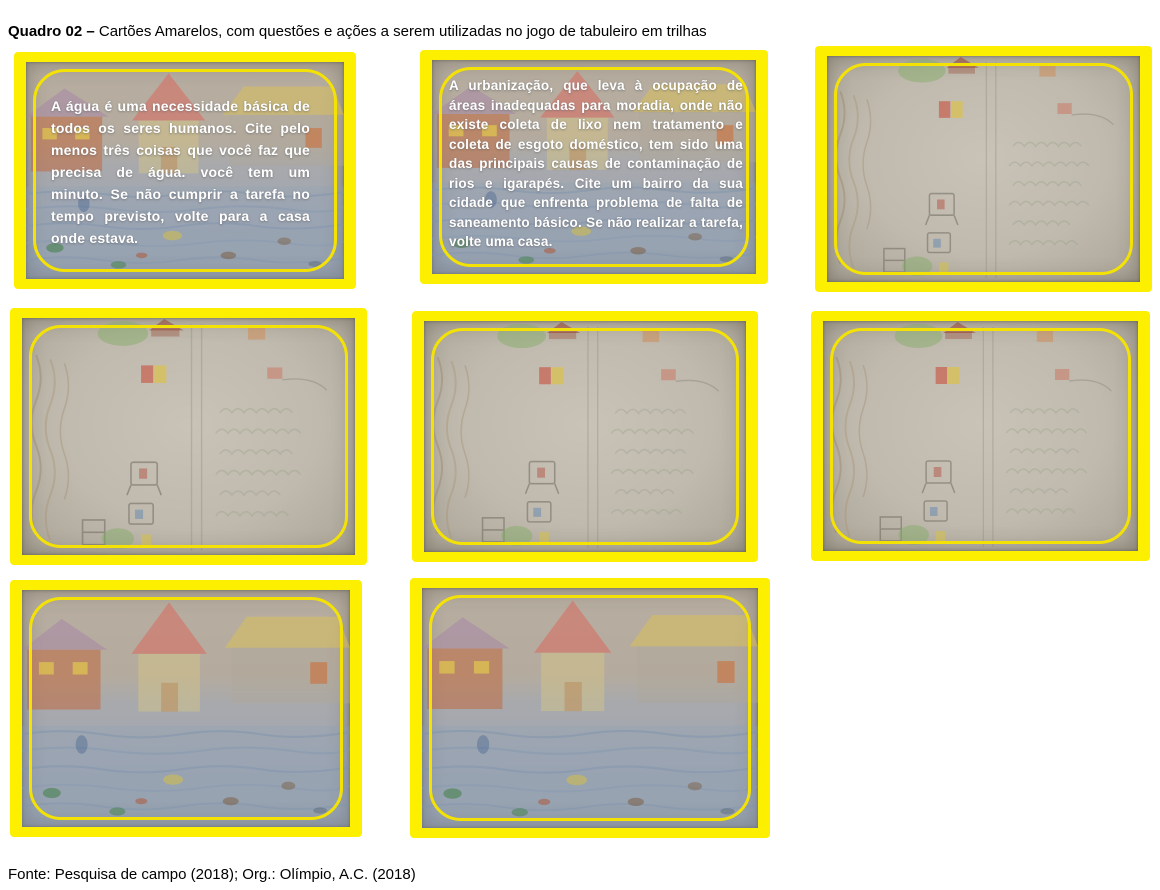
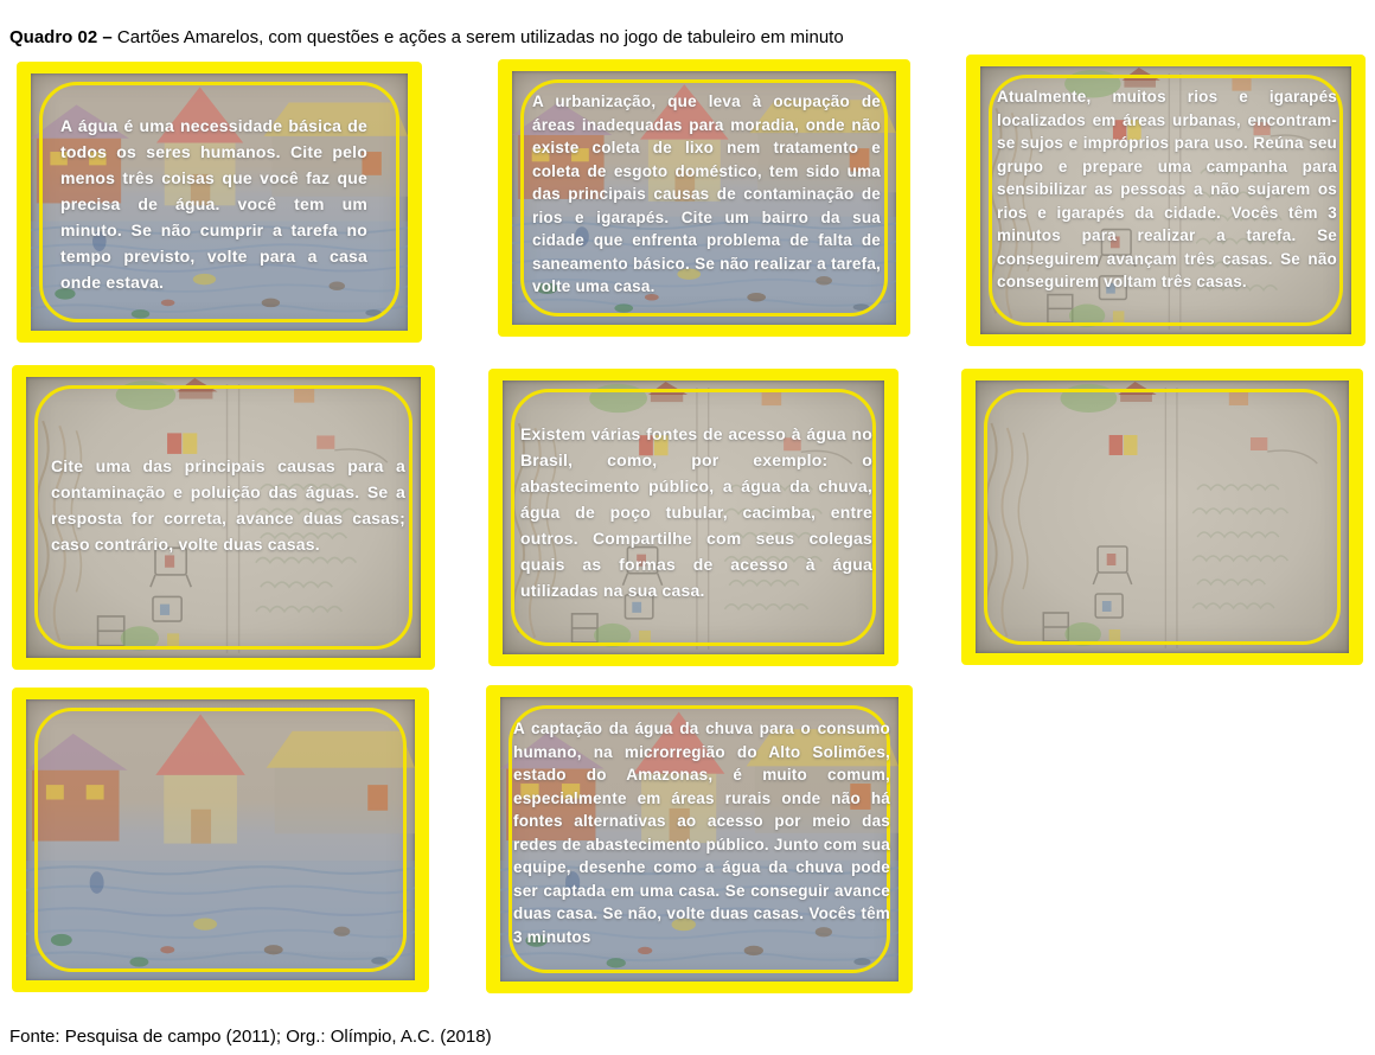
- Quadro 02 – Cartões Amarelos, com questões e ações a serem utilizadas no jogo de tabuleiro em trilhas
+ Quadro 02 – Cartões Amarelos, com questões e ações a serem utilizadas no jogo de tabuleiro em minuto
  A água é uma necessidade básica de todos os seres humanos. Cite pelo menos três coisas que você faz que precisa de água. você tem um minuto. Se não cumprir a tarefa no tempo previsto, volte para a casa onde estava.
  A urbanização, que leva à ocupação de áreas inadequadas para moradia, onde não existe coleta de lixo nem tratamento e coleta de esgoto doméstico, tem sido uma das principais causas de contaminação de rios e igarapés. Cite um bairro da sua cidade que enfrenta problema de falta de saneamento básico. Se não realizar a tarefa, volte uma casa.
+ Atualmente, muitos rios e igarapés localizados em áreas urbanas, encontram-se sujos e impróprios para uso. Reúna seu grupo e prepare uma campanha para sensibilizar as pessoas a não sujarem os rios e igarapés da cidade. Vocês têm 3 minutos para realizar a tarefa. Se conseguirem avançam três casas. Se não conseguirem voltam três casas.
+ Cite uma das principais causas para a contaminação e poluição das águas. Se a resposta for correta, avance duas casas; caso contrário, volte duas casas.
+ Existem várias fontes de acesso à água no Brasil, como, por exemplo: o abastecimento público, a água da chuva, água de poço tubular, cacimba, entre outros. Compartilhe com seus colegas quais as formas de acesso à água utilizadas na sua casa.
+ A captação da água da chuva para o consumo humano, na microrregião do Alto Solimões, estado do Amazonas, é muito comum, especialmente em áreas rurais onde não há fontes alternativas ao acesso por meio das redes de abastecimento público. Junto com sua equipe, desenhe como a água da chuva pode ser captada em uma casa. Se conseguir avance duas casa. Se não, volte duas casas. Vocês têm 3 minutos
- Fonte: Pesquisa de campo (2018); Org.: Olímpio, A.C. (2018)
+ Fonte: Pesquisa de campo (2011); Org.: Olímpio, A.C. (2018)
